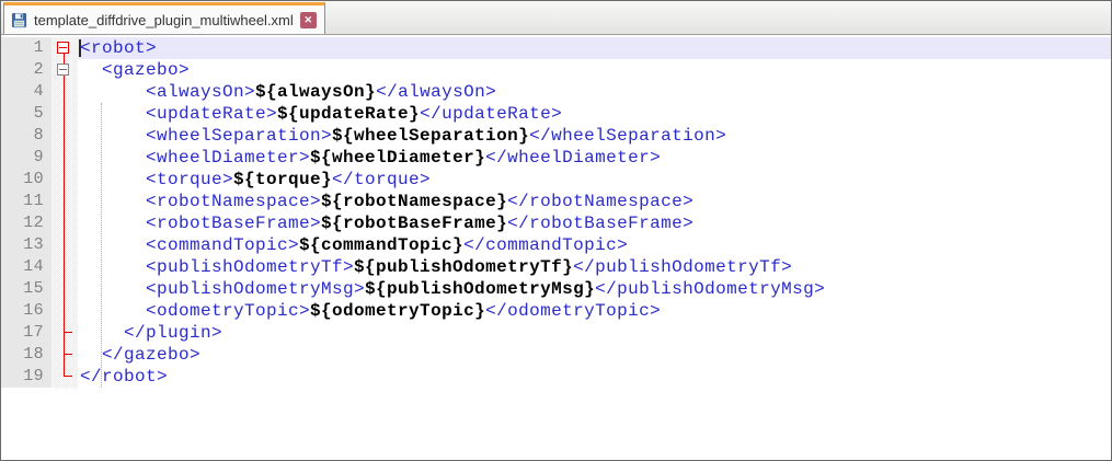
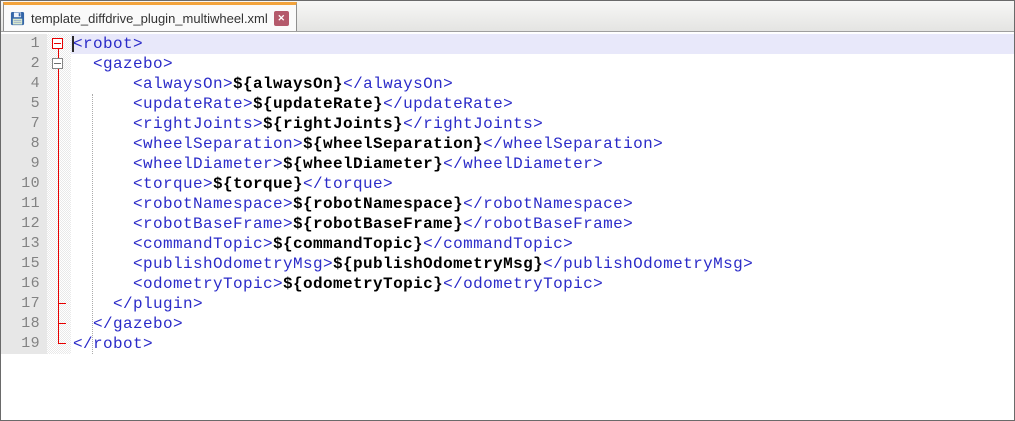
  template_diffdrive_plugin_multiwheel.xml
  ✕
  1
  <robot>
  2
  <gazebo>
  4
  <alwaysOn>${alwaysOn}</alwaysOn>
  5
  <updateRate>${updateRate}</updateRate>
+ 7
+ <rightJoints>${rightJoints}</rightJoints>
  8
  <wheelSeparation>${wheelSeparation}</wheelSeparation>
  9
  <wheelDiameter>${wheelDiameter}</wheelDiameter>
  10
  <torque>${torque}</torque>
  11
  <robotNamespace>${robotNamespace}</robotNamespace>
  12
  <robotBaseFrame>${robotBaseFrame}</robotBaseFrame>
  13
  <commandTopic>${commandTopic}</commandTopic>
- 14
- <publishOdometryTf>${publishOdometryTf}</publishOdometryTf>
  15
  <publishOdometryMsg>${publishOdometryMsg}</publishOdometryMsg>
  16
  <odometryTopic>${odometryTopic}</odometryTopic>
  17
  </plugin>
  18
  </gazebo>
  19
  </robot>
